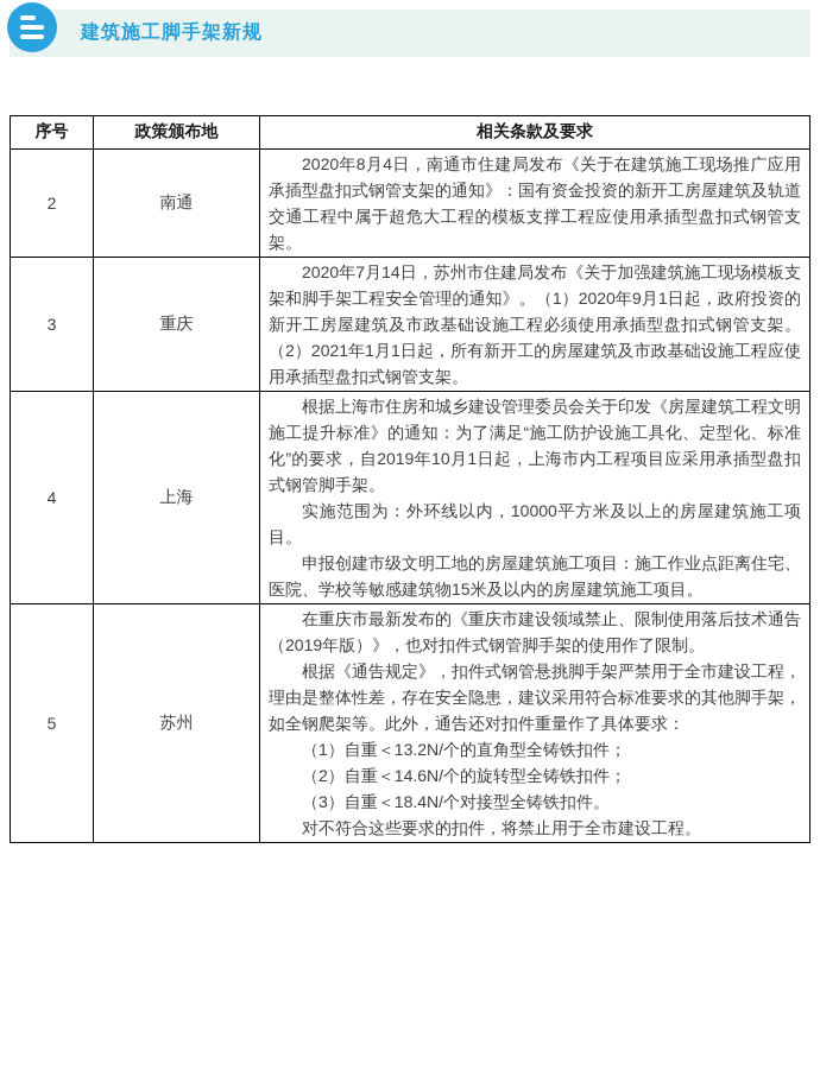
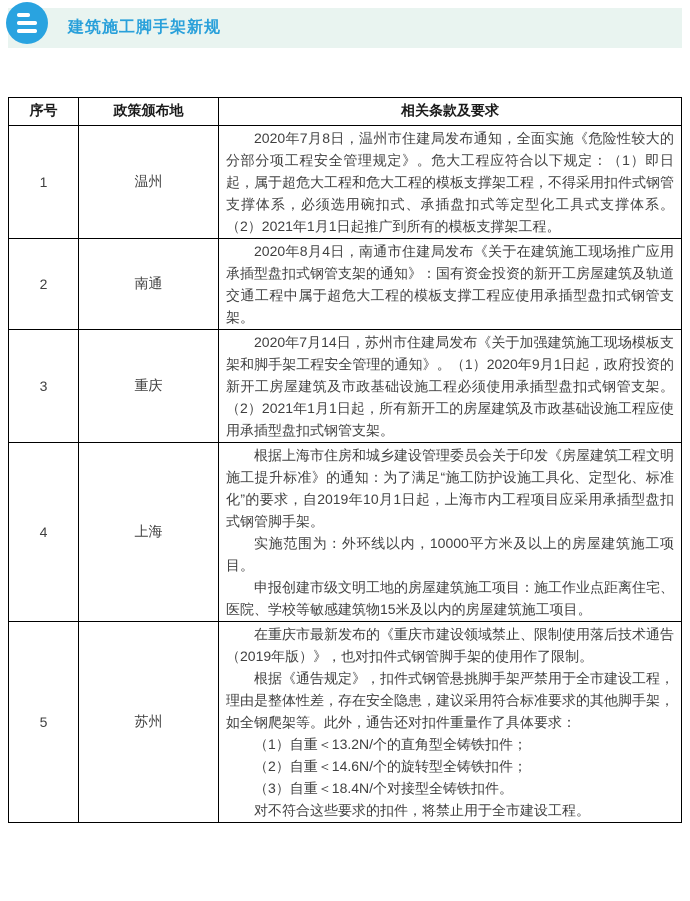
  建筑施工脚手架新规
  序号	政策颁布地	相关条款及要求
+ 1	温州	2020年7月8日，温州市住建局发布通知，全面实施《危险性较大的分部分项工程安全管理规定》。危大工程应符合以下规定：（1）即日起，属于超危大工程和危大工程的模板支撑架工程，不得采用扣件式钢管支撑体系，必须选用碗扣式、承插盘扣式等定型化工具式支撑体系。（2）2021年1月1日起推广到所有的模板支撑架工程。
  2	南通	2020年8月4日，南通市住建局发布《关于在建筑施工现场推广应用承插型盘扣式钢管支架的通知》：国有资金投资的新开工房屋建筑及轨道交通工程中属于超危大工程的模板支撑工程应使用承插型盘扣式钢管支架。
  3	重庆	2020年7月14日，苏州市住建局发布《关于加强建筑施工现场模板支架和脚手架工程安全管理的通知》。（1）2020年9月1日起，政府投资的新开工房屋建筑及市政基础设施工程必须使用承插型盘扣式钢管支架。（2）2021年1月1日起，所有新开工的房屋建筑及市政基础设施工程应使用承插型盘扣式钢管支架。
  4	上海	根据上海市住房和城乡建设管理委员会关于印发《房屋建筑工程文明施工提升标准》的通知：为了满足“施工防护设施工具化、定型化、标准化”的要求，自2019年10月1日起，上海市内工程项目应采用承插型盘扣式钢管脚手架。 实施范围为：外环线以内，10000平方米及以上的房屋建筑施工项目。 申报创建市级文明工地的房屋建筑施工项目：施工作业点距离住宅、医院、学校等敏感建筑物15米及以内的房屋建筑施工项目。
  5	苏州	在重庆市最新发布的《重庆市建设领域禁止、限制使用落后技术通告（2019年版）》，也对扣件式钢管脚手架的使用作了限制。 根据《通告规定》，扣件式钢管悬挑脚手架严禁用于全市建设工程，理由是整体性差，存在安全隐患，建议采用符合标准要求的其他脚手架，如全钢爬架等。此外，通告还对扣件重量作了具体要求： （1）自重＜13.2N/个的直角型全铸铁扣件； （2）自重＜14.6N/个的旋转型全铸铁扣件； （3）自重＜18.4N/个对接型全铸铁扣件。 对不符合这些要求的扣件，将禁止用于全市建设工程。
